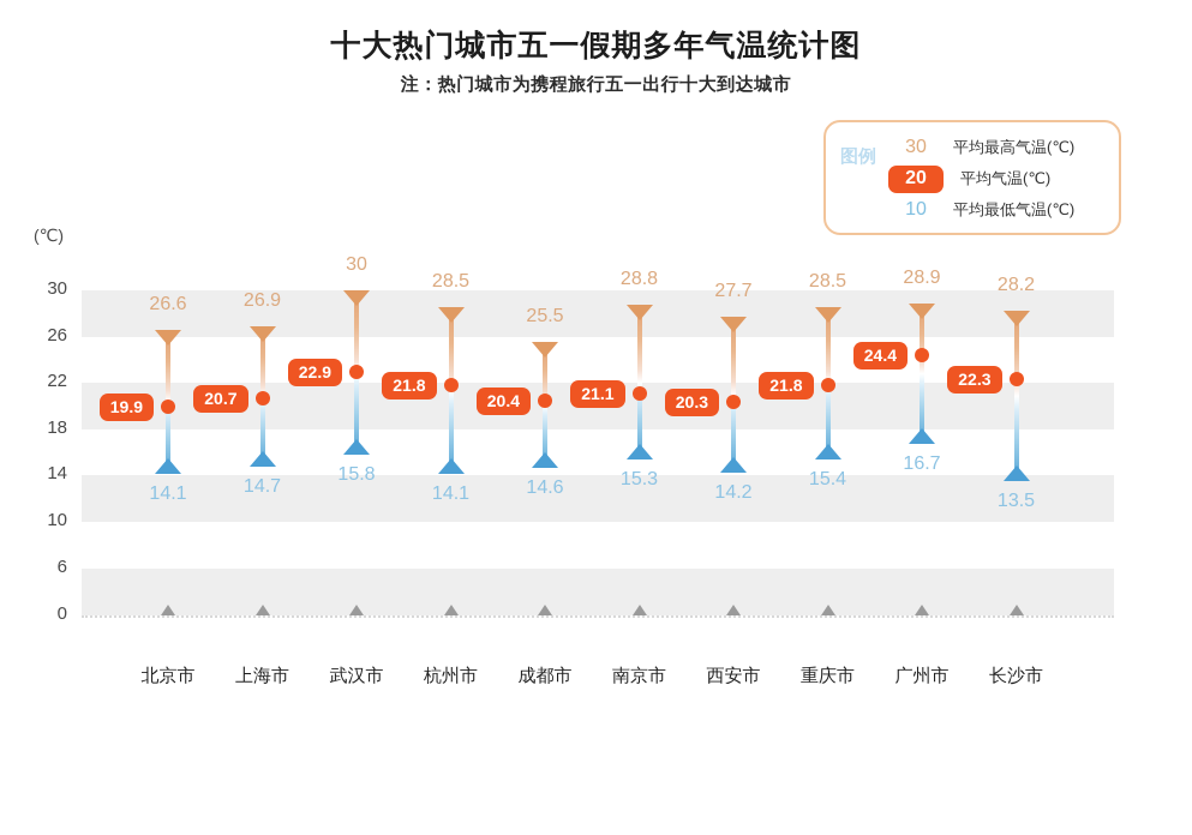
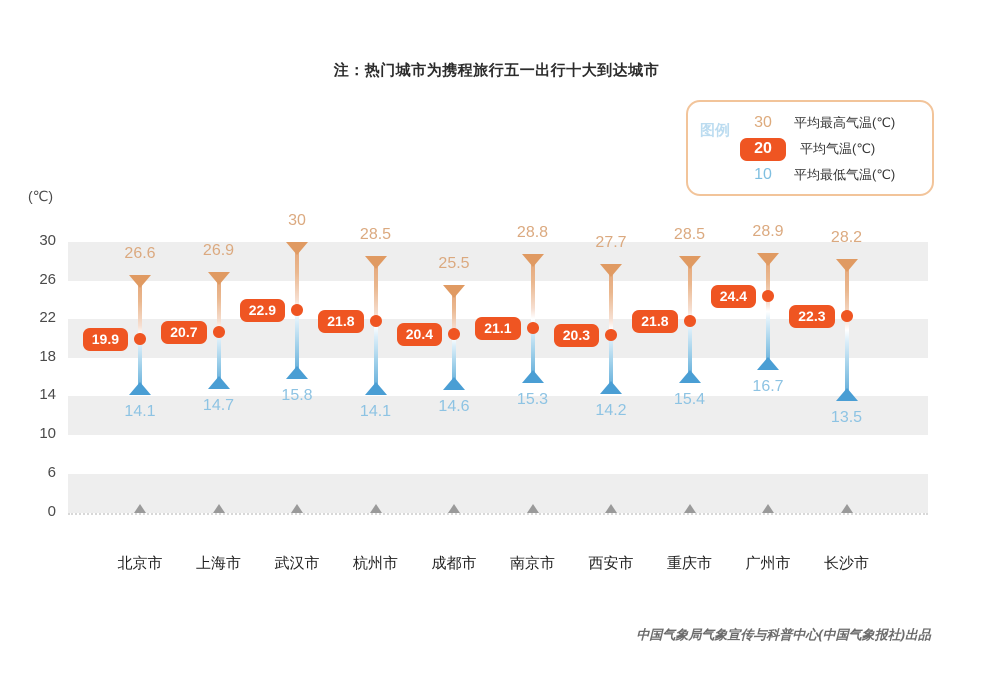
- 十大热门城市五一假期多年气温统计图
  注：热门城市为携程旅行五一出行十大到达城市
  图例
  30
  平均最高气温(℃)
  20
  平均气温(℃)
  10
  平均最低气温(℃)
  (℃)
  30
  26
  22
  18
  14
  10
  6
  0
  26.6
  14.1
  19.9
  北京市
  26.9
  14.7
  20.7
  上海市
  30
  15.8
  22.9
  武汉市
  28.5
  14.1
  21.8
  杭州市
  25.5
  14.6
  20.4
  成都市
  28.8
  15.3
  21.1
  南京市
  27.7
  14.2
  20.3
  西安市
  28.5
  15.4
  21.8
  重庆市
  28.9
  16.7
  24.4
  广州市
  28.2
  13.5
  22.3
  长沙市
+ 中国气象局气象宣传与科普中心(中国气象报社)出品
